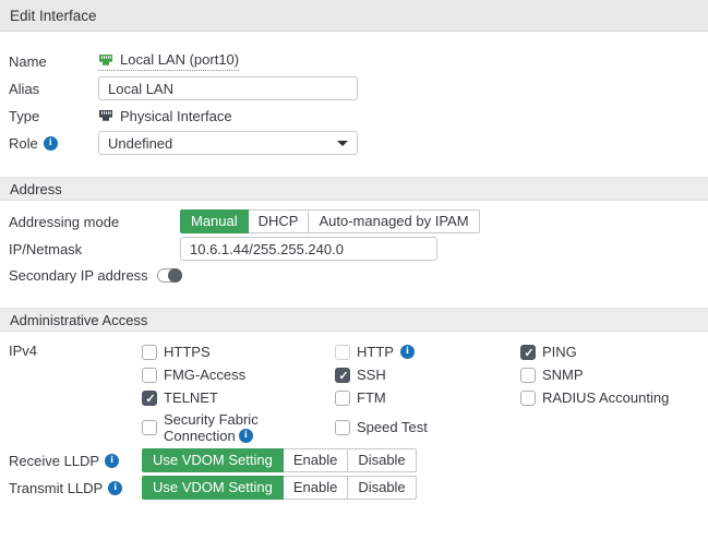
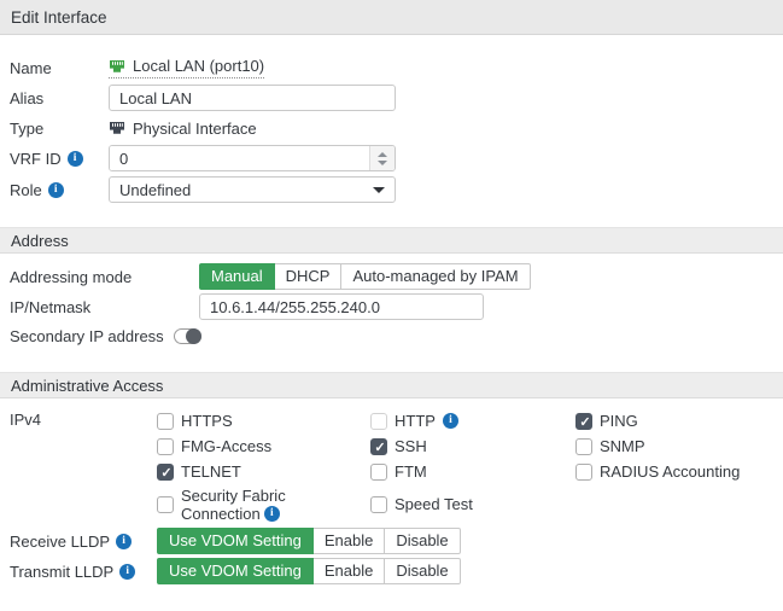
  Edit Interface
  Name
  Local LAN (port10)
  Alias
  Local LAN
  Type
  Physical Interface
+ VRF ID
+ 0
  Role
  Undefined
  Address
  Addressing mode
  Manual
  DHCP
  Auto-managed by IPAM
  IP/Netmask
  10.6.1.44/255.255.240.0
  Secondary IP address
  Administrative Access
  IPv4
  HTTPS
  HTTP
  PING
  FMG-Access
  SSH
  SNMP
  TELNET
  FTM
  RADIUS Accounting
  Security Fabric Connection
  Speed Test
  Receive LLDP
  Use VDOM Setting
  Enable
  Disable
  Transmit LLDP
  Use VDOM Setting
  Enable
  Disable
